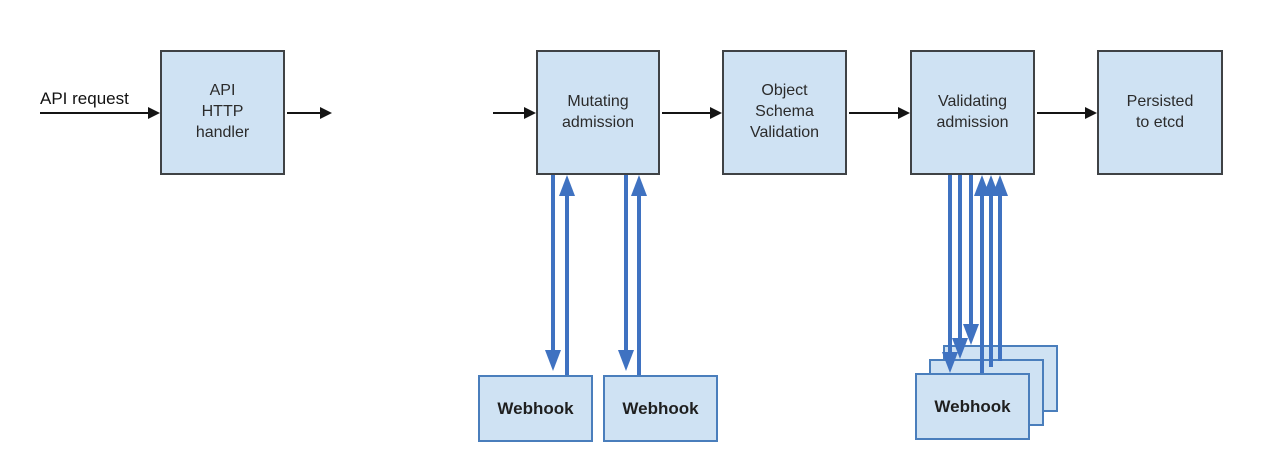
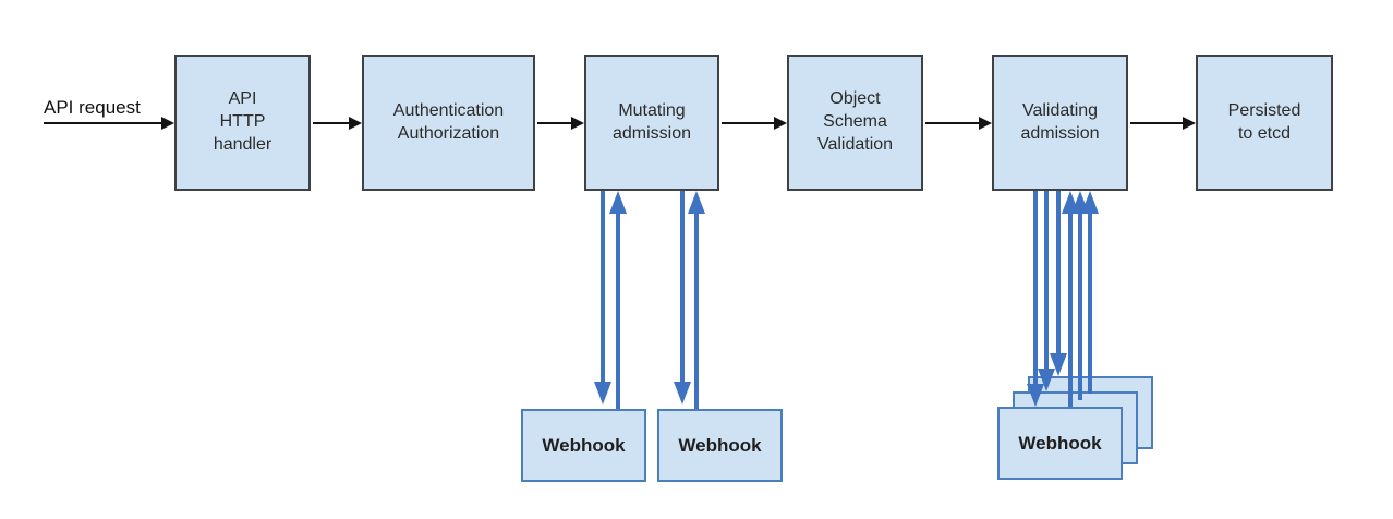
  API request
  API
  HTTP
  handler
+ Authentication
+ Authorization
  Mutating
  admission
  Object
  Schema
  Validation
  Validating
  admission
  Persisted
  to etcd
  Webhook
  Webhook
  Webhook
